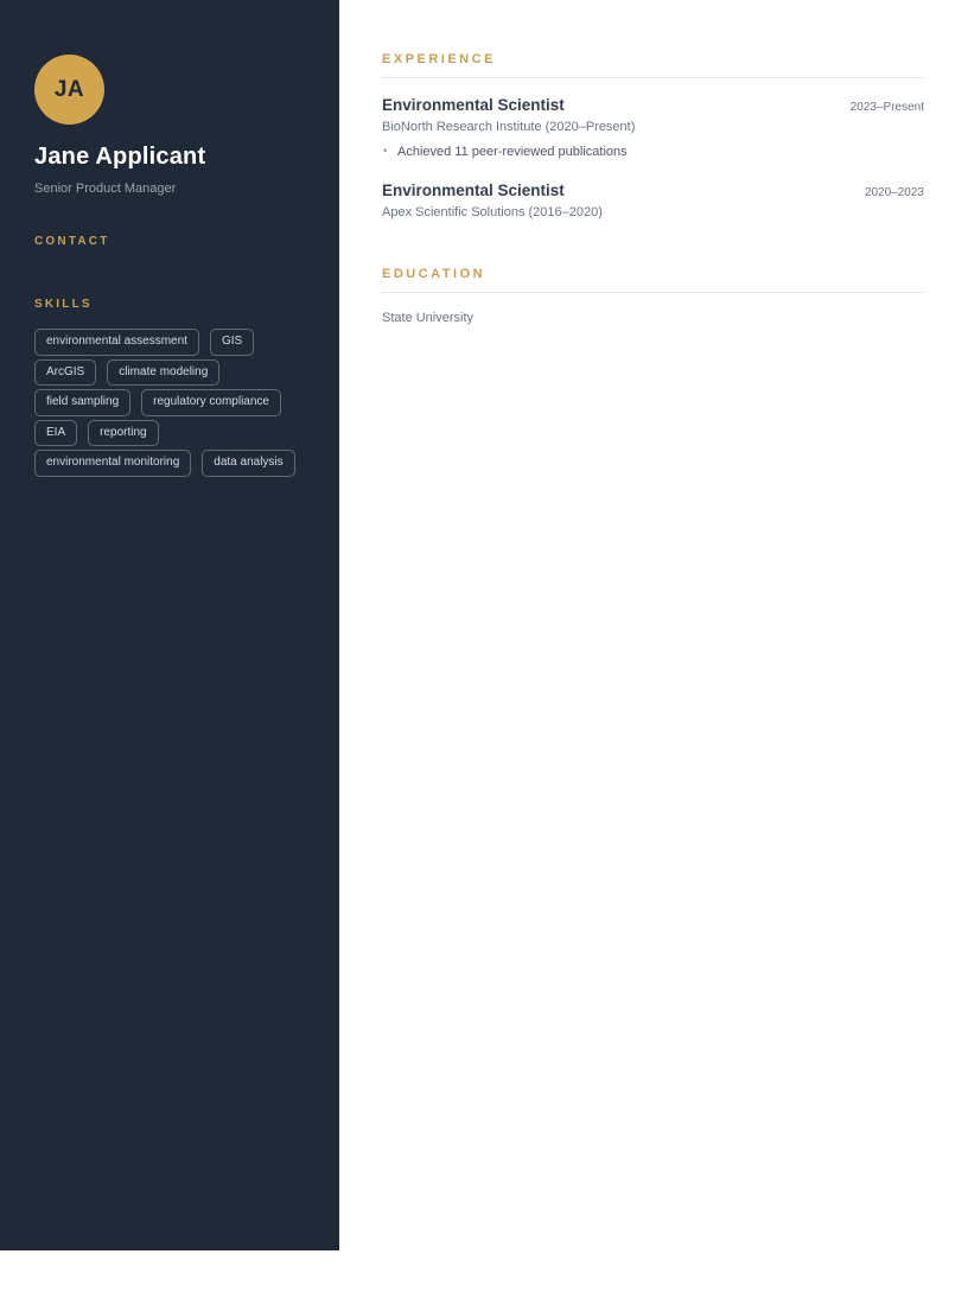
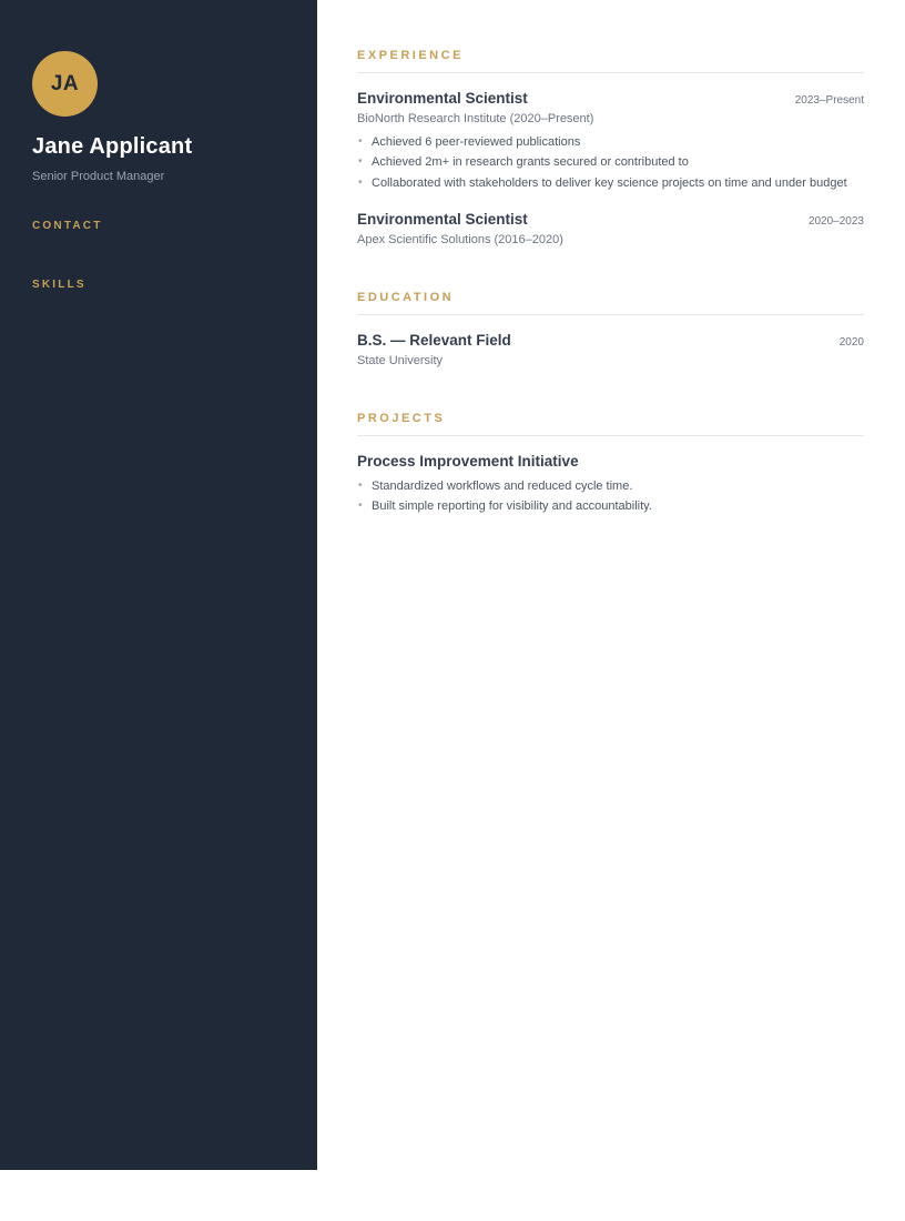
  JA
  Jane Applicant
  Senior Product Manager
  CONTACT
  SKILLS
- environmental assessment
- GIS
- ArcGIS
- climate modeling
- field sampling
- regulatory compliance
- EIA
- reporting
- environmental monitoring
- data analysis
  EXPERIENCE
  Environmental Scientist
  2023–Present
  BioNorth Research Institute (2020–Present)
- Achieved 11 peer-reviewed publications
+ Achieved 6 peer-reviewed publications
+ Achieved 2m+ in research grants secured or contributed to
+ Collaborated with stakeholders to deliver key science projects on time and under budget
  Environmental Scientist
  2020–2023
  Apex Scientific Solutions (2016–2020)
  EDUCATION
+ B.S. — Relevant Field
+ 2020
  State University
+ PROJECTS
+ Process Improvement Initiative
+ Standardized workflows and reduced cycle time.
+ Built simple reporting for visibility and accountability.
